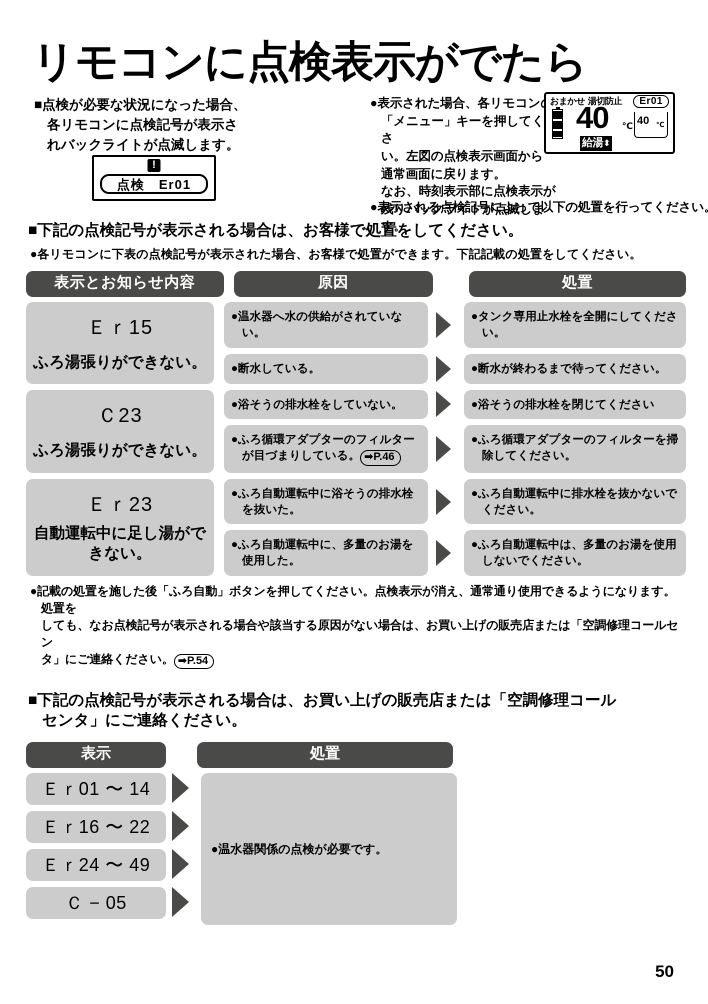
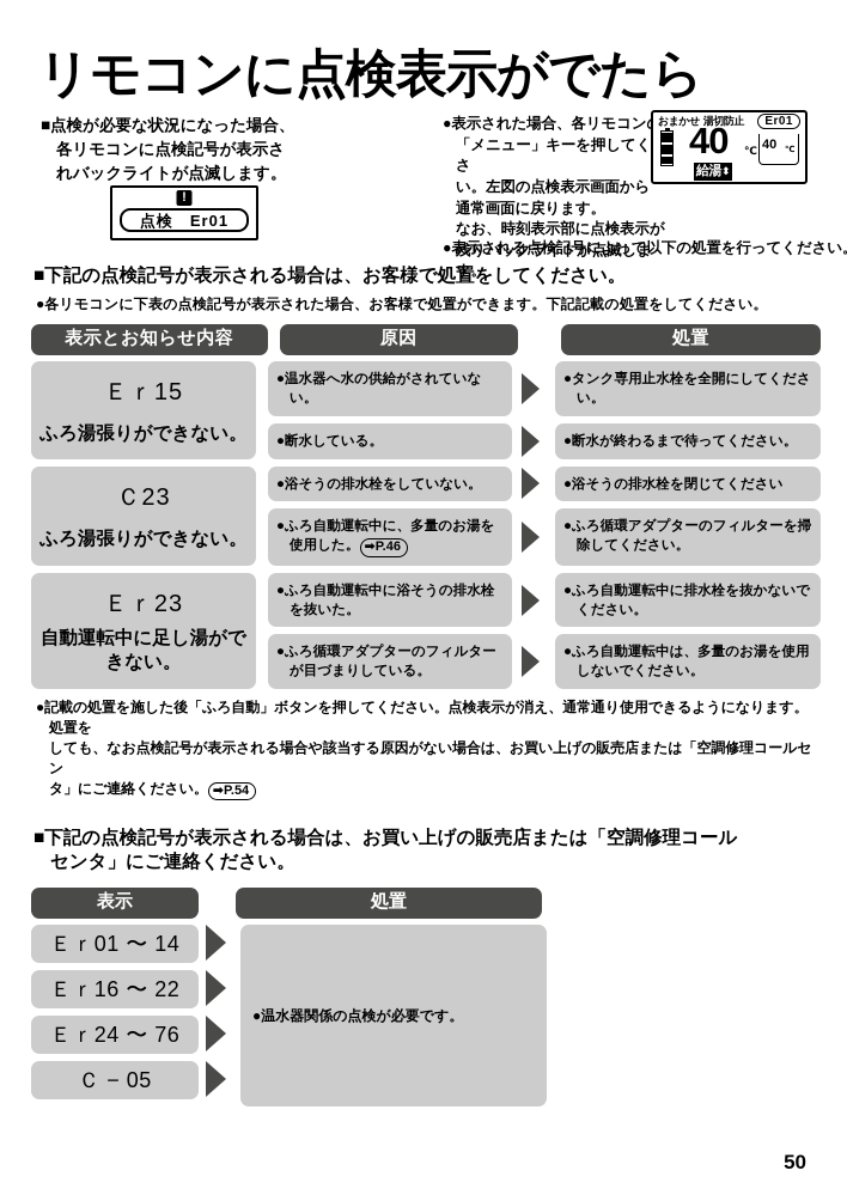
  リモコンに点検表示がでたら
  ■点検が必要な状況になった場合、
  各リモコンに点検記号が表示さ
  れバックライトが点滅します。
  !
  点検 Er01
  ●表示された場合、各リモコン
  「メニュー」キーを押してくさ
  い。左図の点検表示画面から
  通常画面に戻ります。
  なお、時刻表示部に点検表示が
  残りバックライトが点滅します。
  ●表示される点検記号によって以下の処置を行ってください
  おまかせ 湯切防止
  40
  ℃
  Er01
  40
  給湯⬍
  ■下記の点検記号が表示される場合は、お客様で処置をしてください。
  ●各リモコンに下表の点検記号が表示された場合、お客様で処置ができます。下記記載の処置をしてください。
  表示とお知らせ内容
  原因
  処置
  Ｅｒ15
  ふろ湯張りができない。
  ●温水器へ水の供給がされていない。
  ●タンク専用止水栓を全開にしてください。
  ●断水している。
  ●断水が終わるまで待ってください。
  Ｃ23
  ふろ湯張りができない。
  ●浴そうの排水栓をしていない。
  ●浴そうの排水栓を閉じてください
- ●ふろ循環アダプターのフィルターが目づまりしている。 ➡P.46
+ ●ふろ自動運転中に、多量のお湯を使用した。 ➡P.46
  ●ふろ循環アダプターのフィルターを掃除してください。
  Ｅｒ23
  自動運転中に足し湯ができない。
  ●ふろ自動運転中に浴そうの排水栓を抜いた。
  ●ふろ自動運転中に排水栓を抜かないでください。
- ●ふろ自動運転中に、多量のお湯を使用した。
+ ●ふろ循環アダプターのフィルターが目づまりしている。
  ●ふろ自動運転中は、多量のお湯を使用しないでください。
  ●記載の処置を施した後「ふろ自動」ボタンを押してください。点検表示が消え、通常通り使用できるようになります。処置を
  しても、なお点検記号が表示される場合や該当する原因がない場合は、お買い上げの販売店または「空調修理コールセン
  タ」にご連絡ください。 ➡P.54
  ■下記の点検記号が表示される場合は、お買い上げの販売店または「空調修理コール
  センタ」にご連絡ください。
  表示
  処置
  Ｅｒ01 〜 14
  Ｅｒ16 〜 22
- Ｅｒ24 〜 49
+ Ｅｒ24 〜 76
  Ｃ − 05
  ●温水器関係の点検が必要です。
  50
